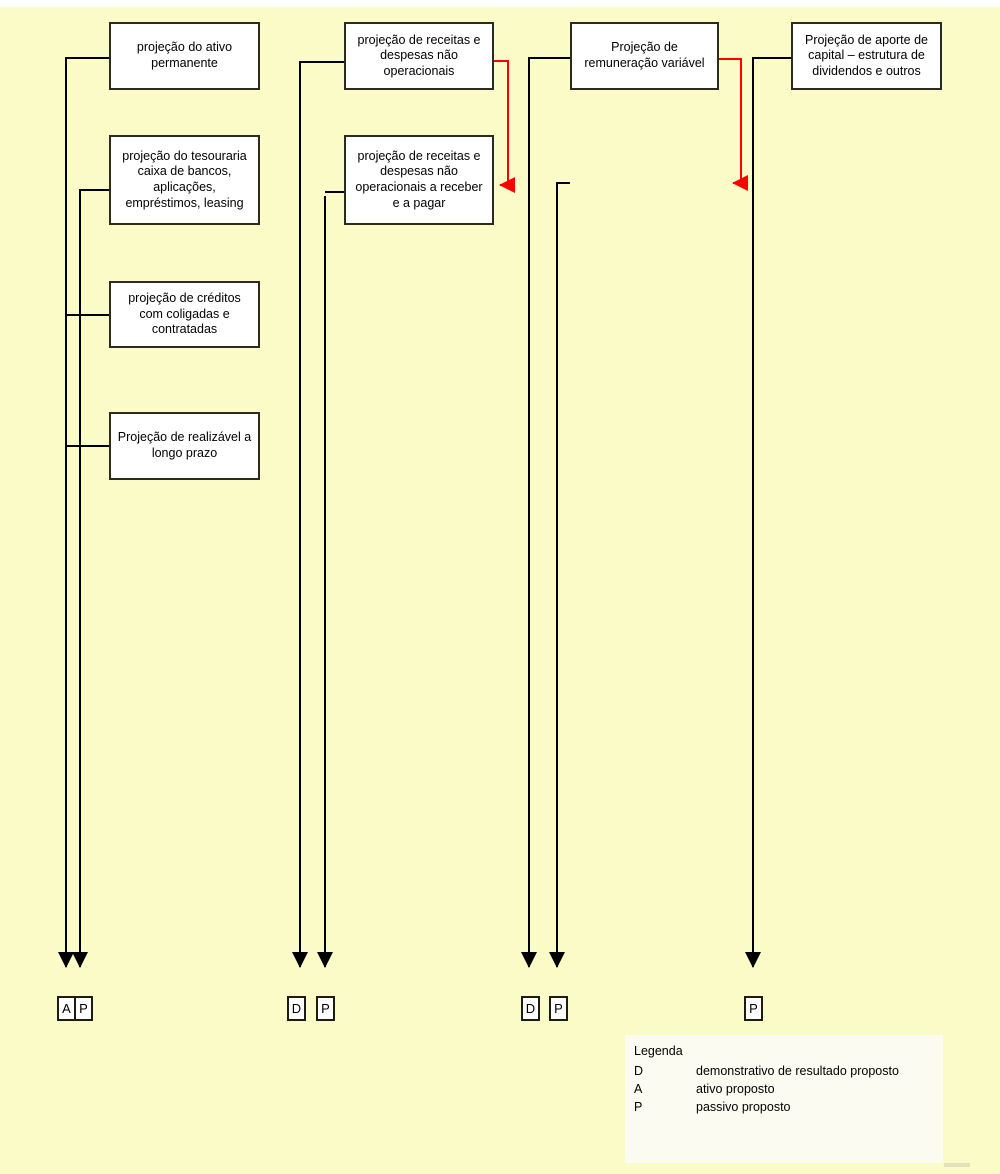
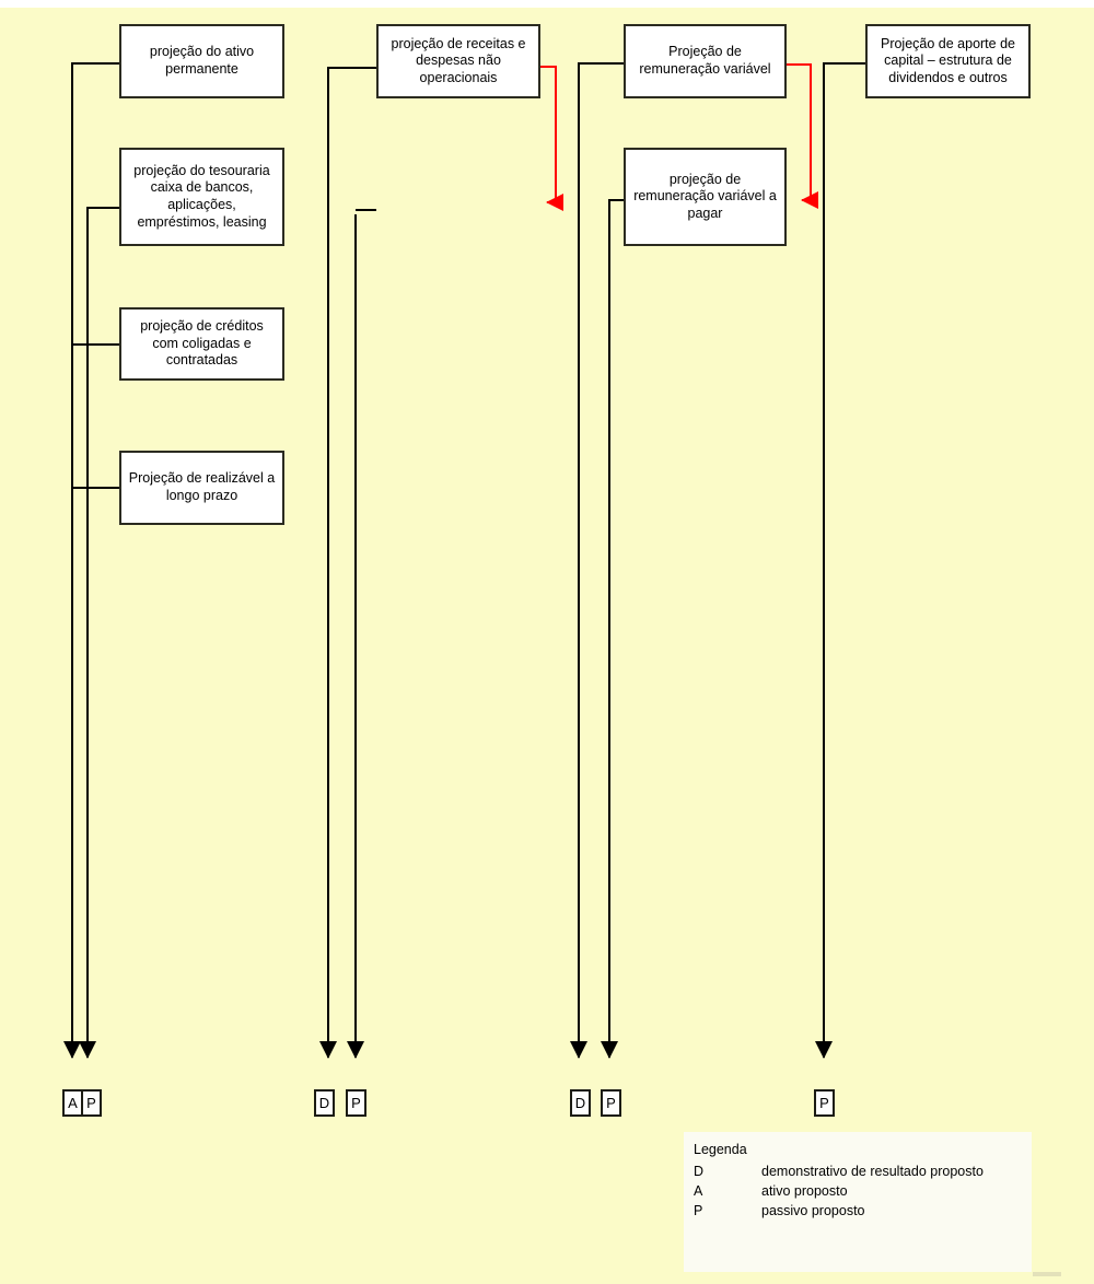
  projeção do ativo permanente
  projeção do tesouraria caixa de bancos, aplicações, empréstimos, leasing
  projeção de créditos com coligadas e contratadas
  Projeção de realizável a longo prazo
  projeção de receitas e despesas não operacionais
- projeção de receitas e despesas não operacionais a receber e a pagar
  Projeção de remuneração variável
+ projeção de remuneração variável a pagar
  Projeção de aporte de capital – estrutura de dividendos e outros
  A
  P
  D
  P
  D
  P
  P
  Legenda
  D
  demonstrativo de resultado proposto
  A
  ativo proposto
  P
  passivo proposto
